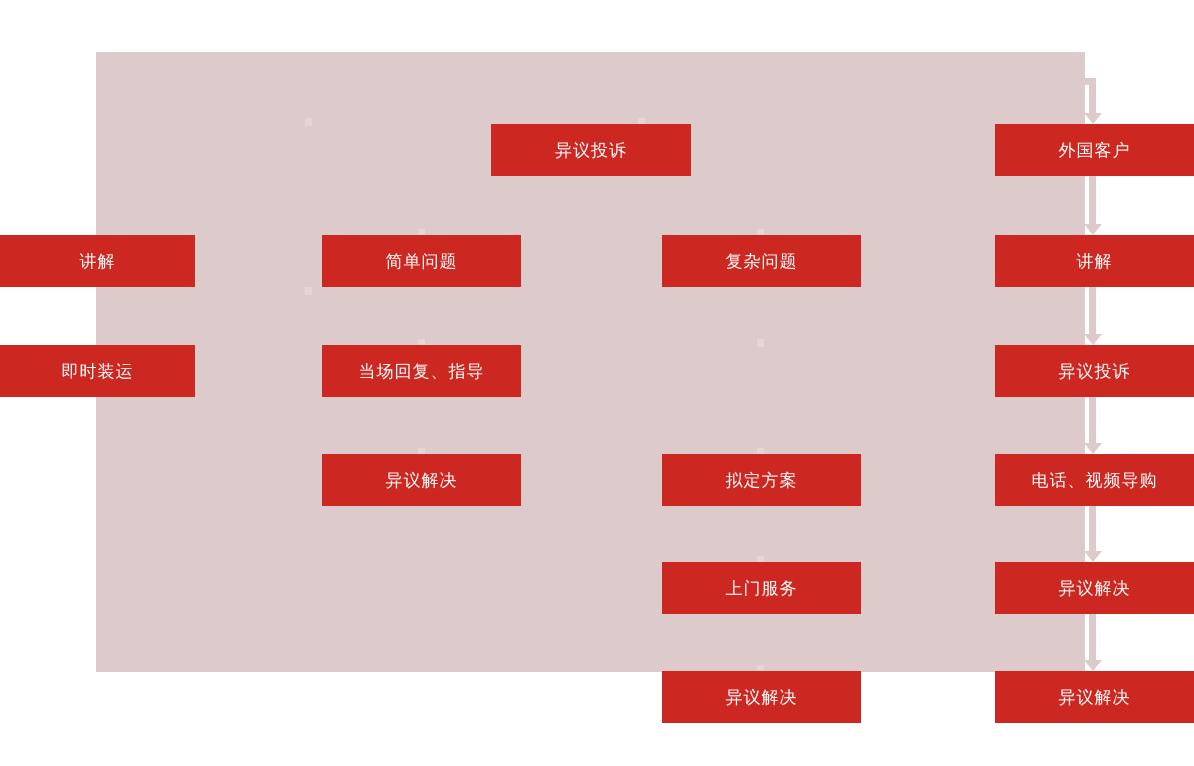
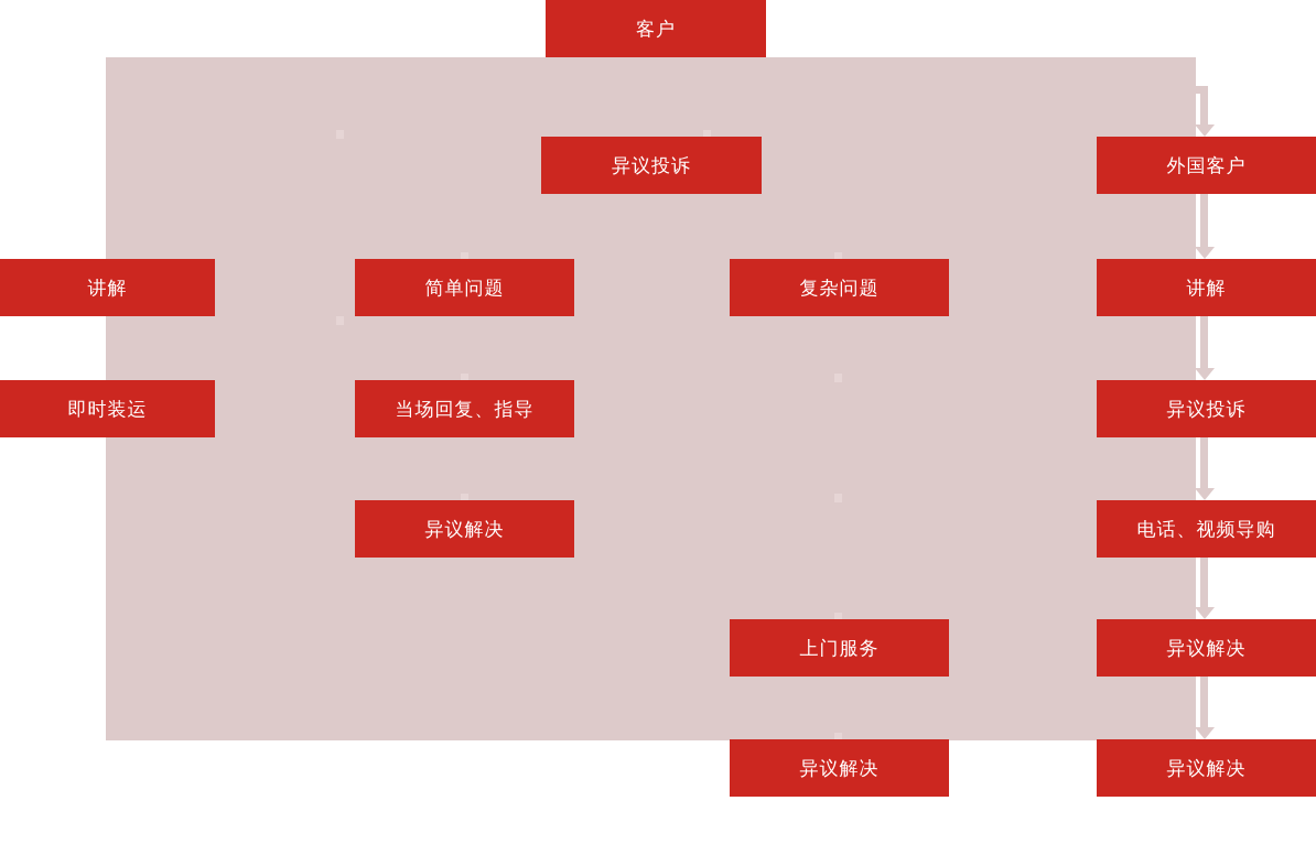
+ 客户
  异议投诉
  外国客户
  讲解
  简单问题
  复杂问题
  讲解
  即时装运
  当场回复、指导
  异议投诉
  异议解决
- 拟定方案
  电话、视频导购
  上门服务
  异议解决
  异议解决
  异议解决
